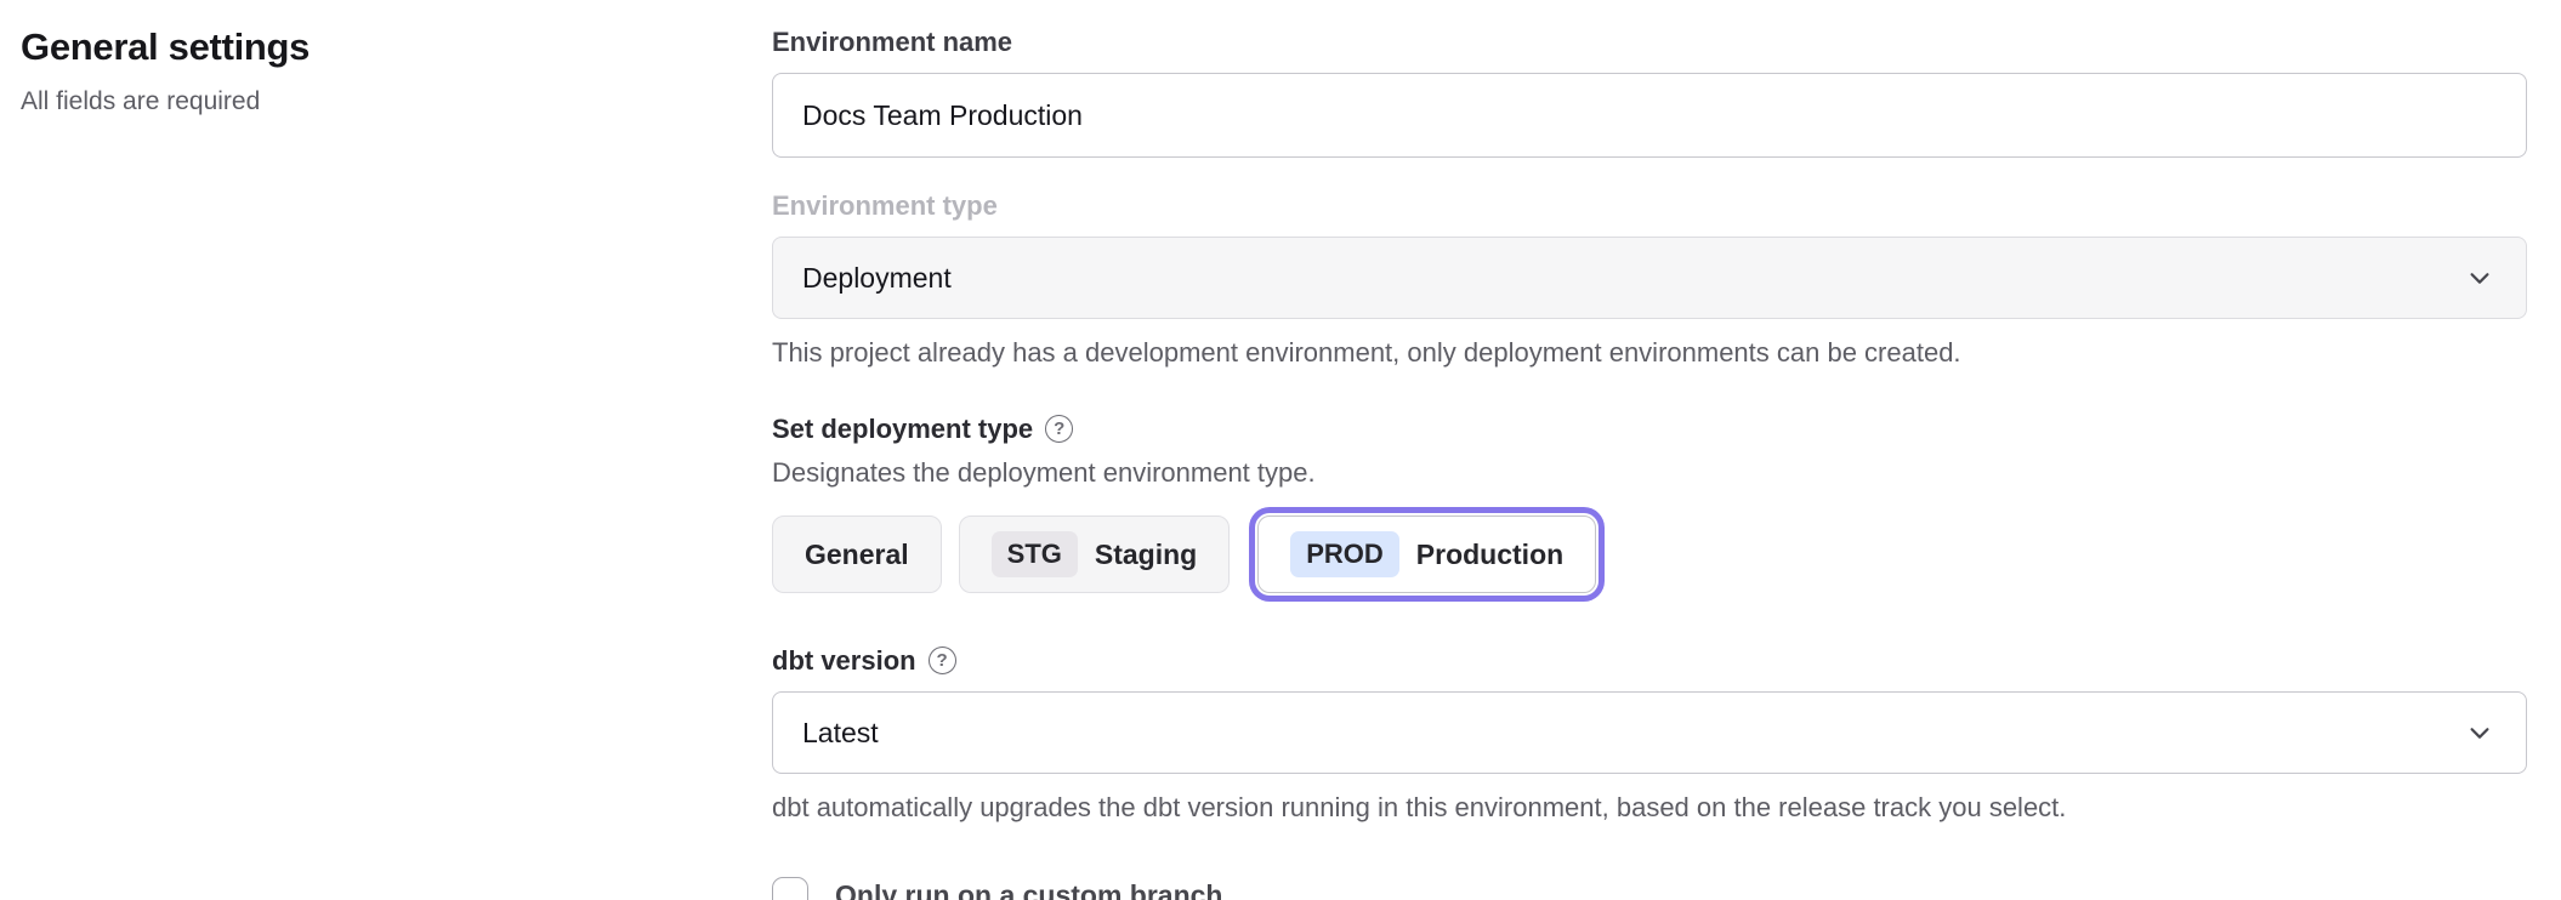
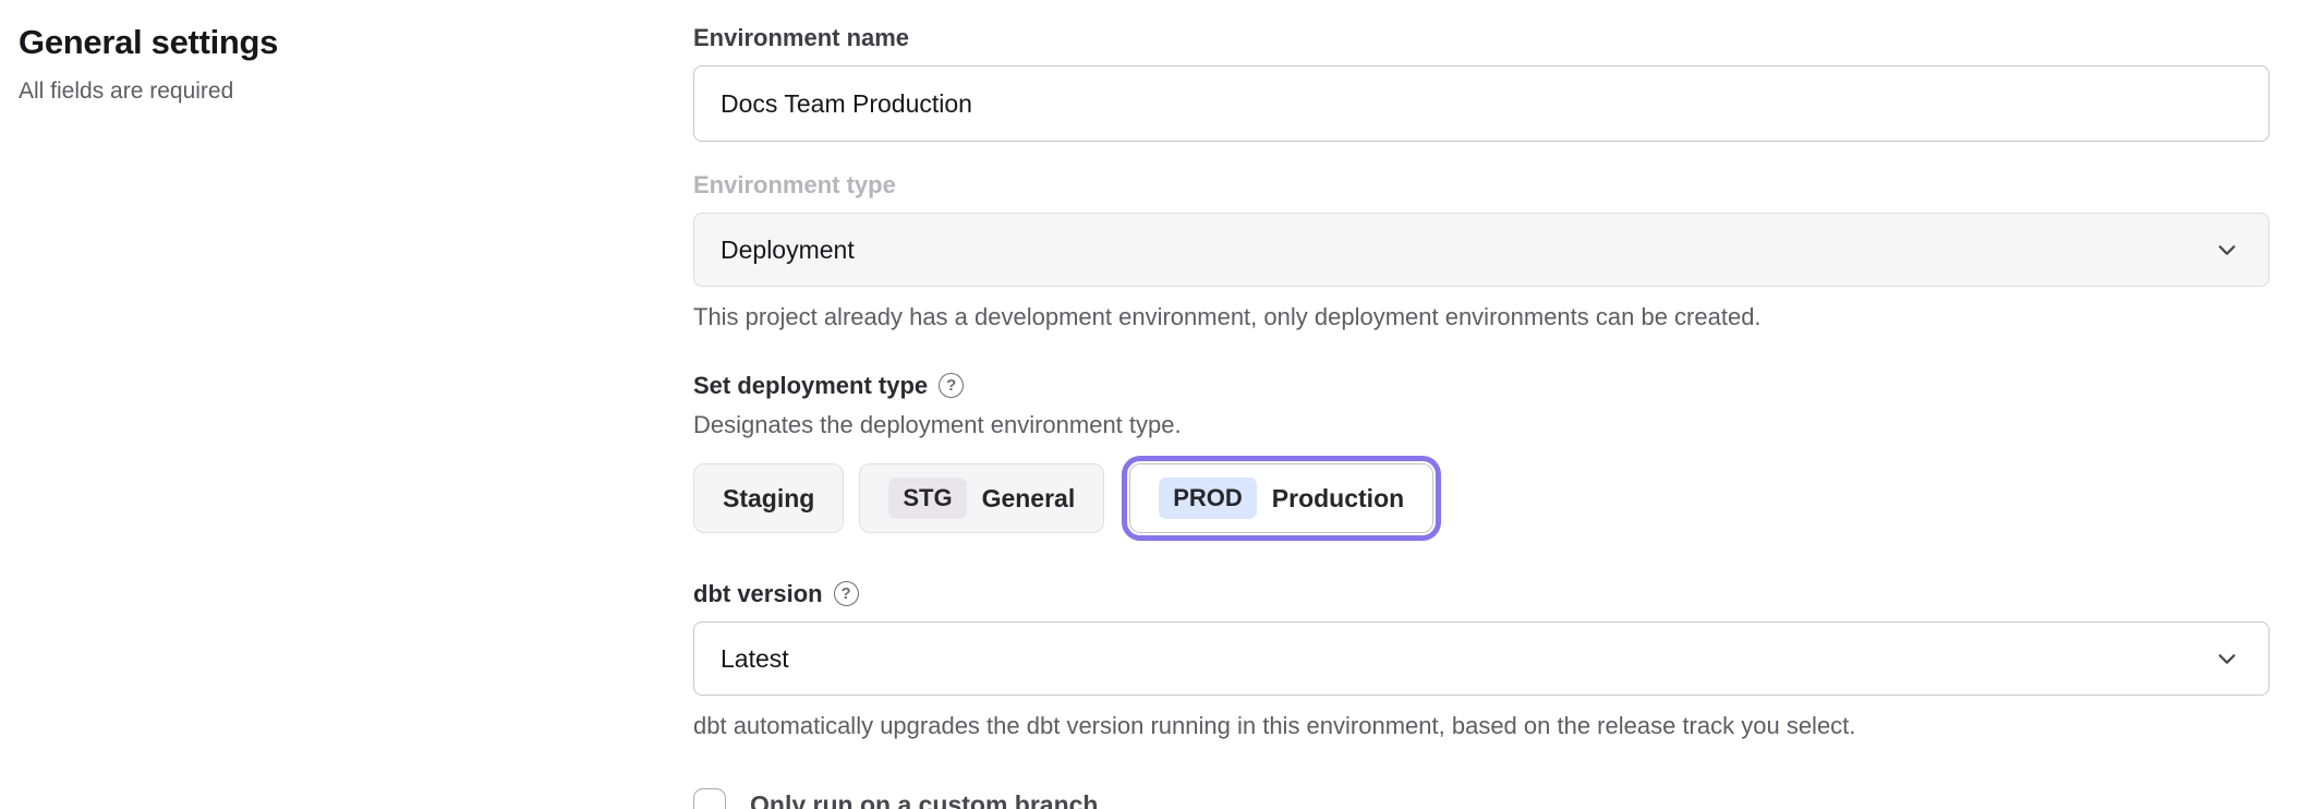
  General settings
  All fields are required
  Environment name
  Docs Team Production
  Environment type
  Deployment
  This project already has a development environment, only deployment environments can be created.
  Set deployment type
  ?
  Designates the deployment environment type.
- General
+ Staging
  STG
- Staging
+ General
  PROD
  Production
  dbt version
  ?
  Latest
  dbt automatically upgrades the dbt version running in this environment, based on the release track you select.
  Only run on a custom branch
